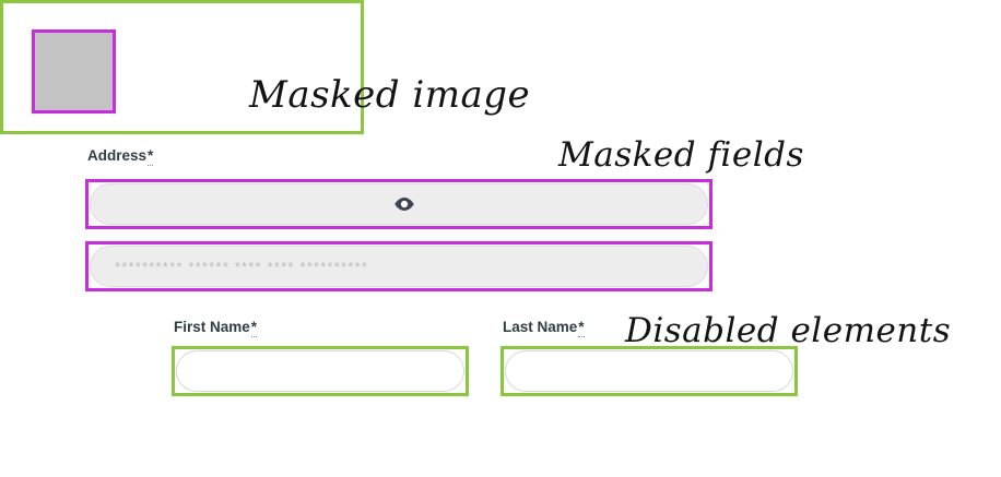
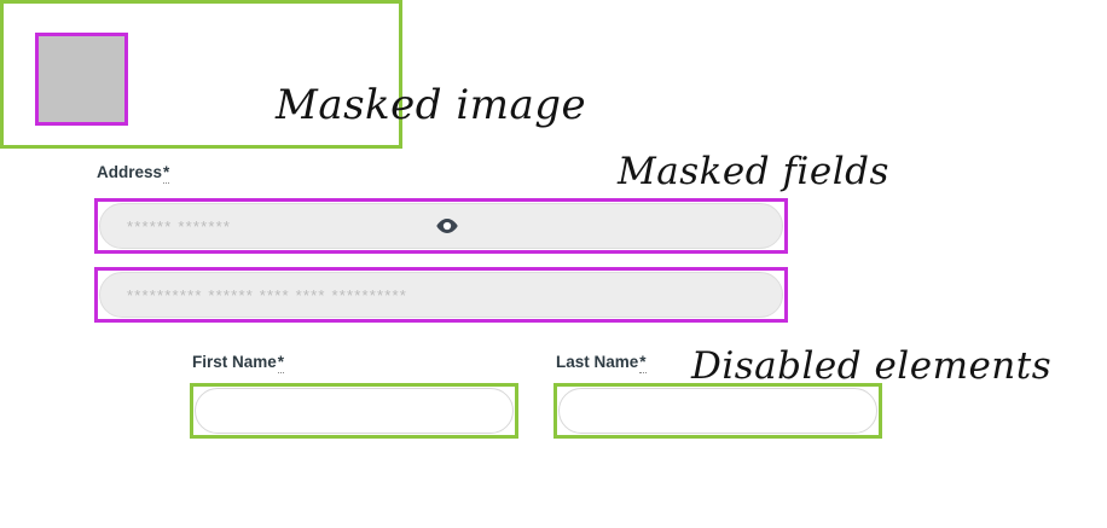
  Address*
+ ****** *******
  ********** ****** **** **** **********
  First Name*
  Last Name*
  Masked image
  Masked fields
  Disabled elements
